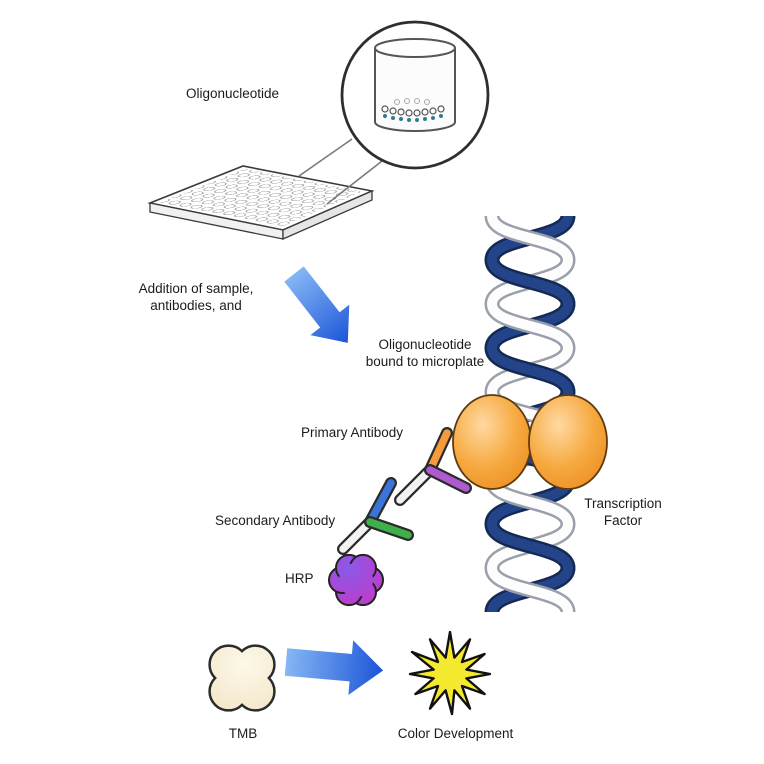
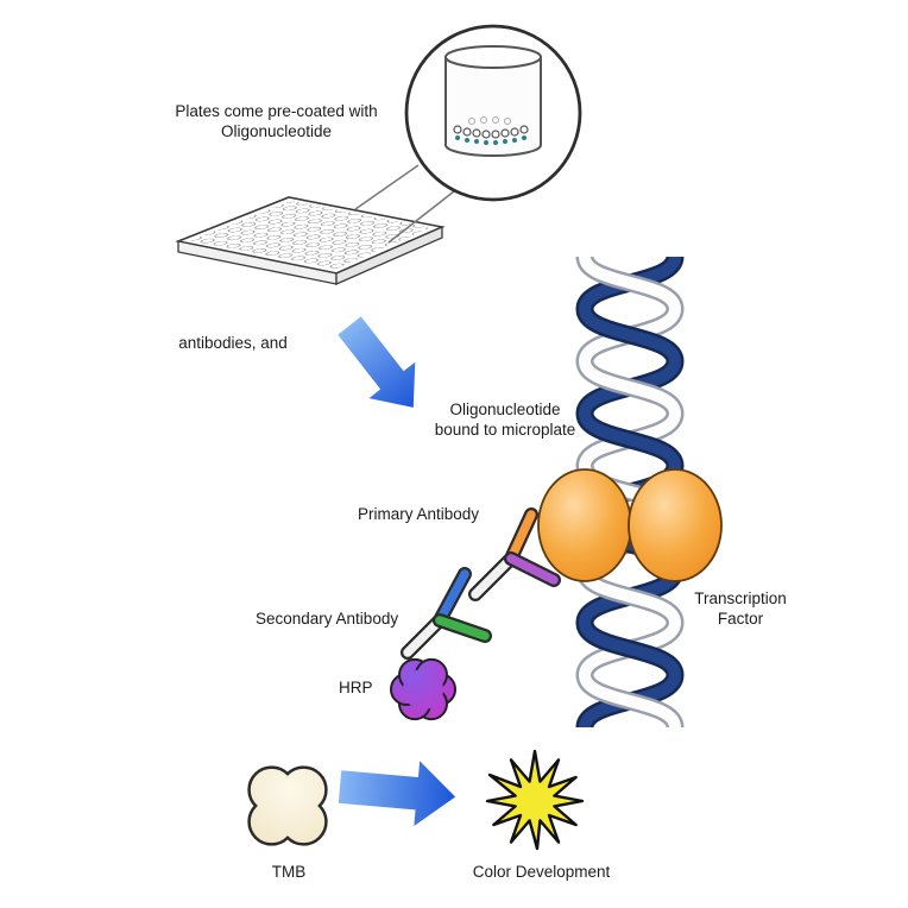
+ Plates come pre-coated with
  Oligonucleotide
- Addition of sample,
  antibodies, and
  Oligonucleotide
  bound to microplate
  Primary Antibody
  Secondary Antibody
  HRP
  Transcription
  Factor
  TMB
  Color Development
